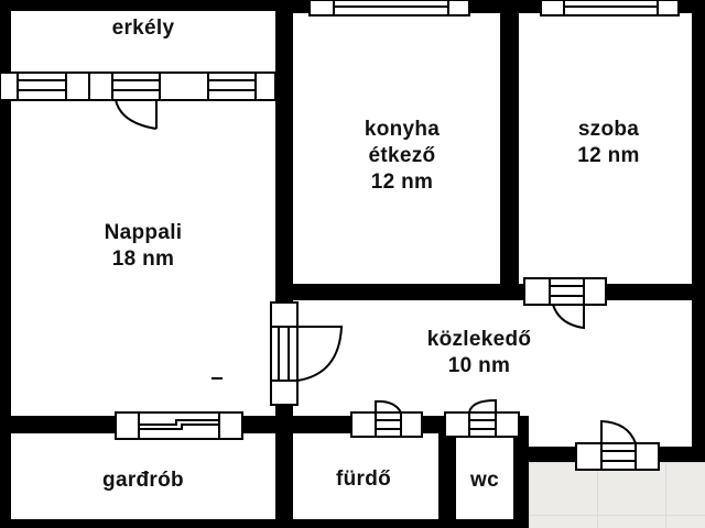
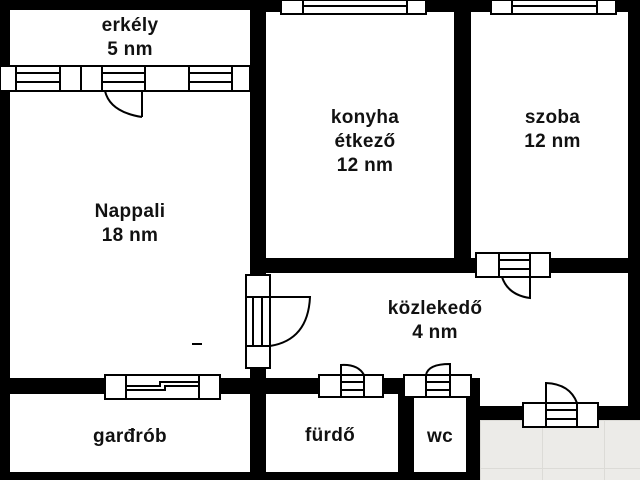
  erkély
+ 5 nm
  Nappali
  18 nm
  konyha
  étkező
  12 nm
  szoba
  12 nm
  közlekedő
- 10 nm
+ 4 nm
  garđrób
  fürdő
  wc
